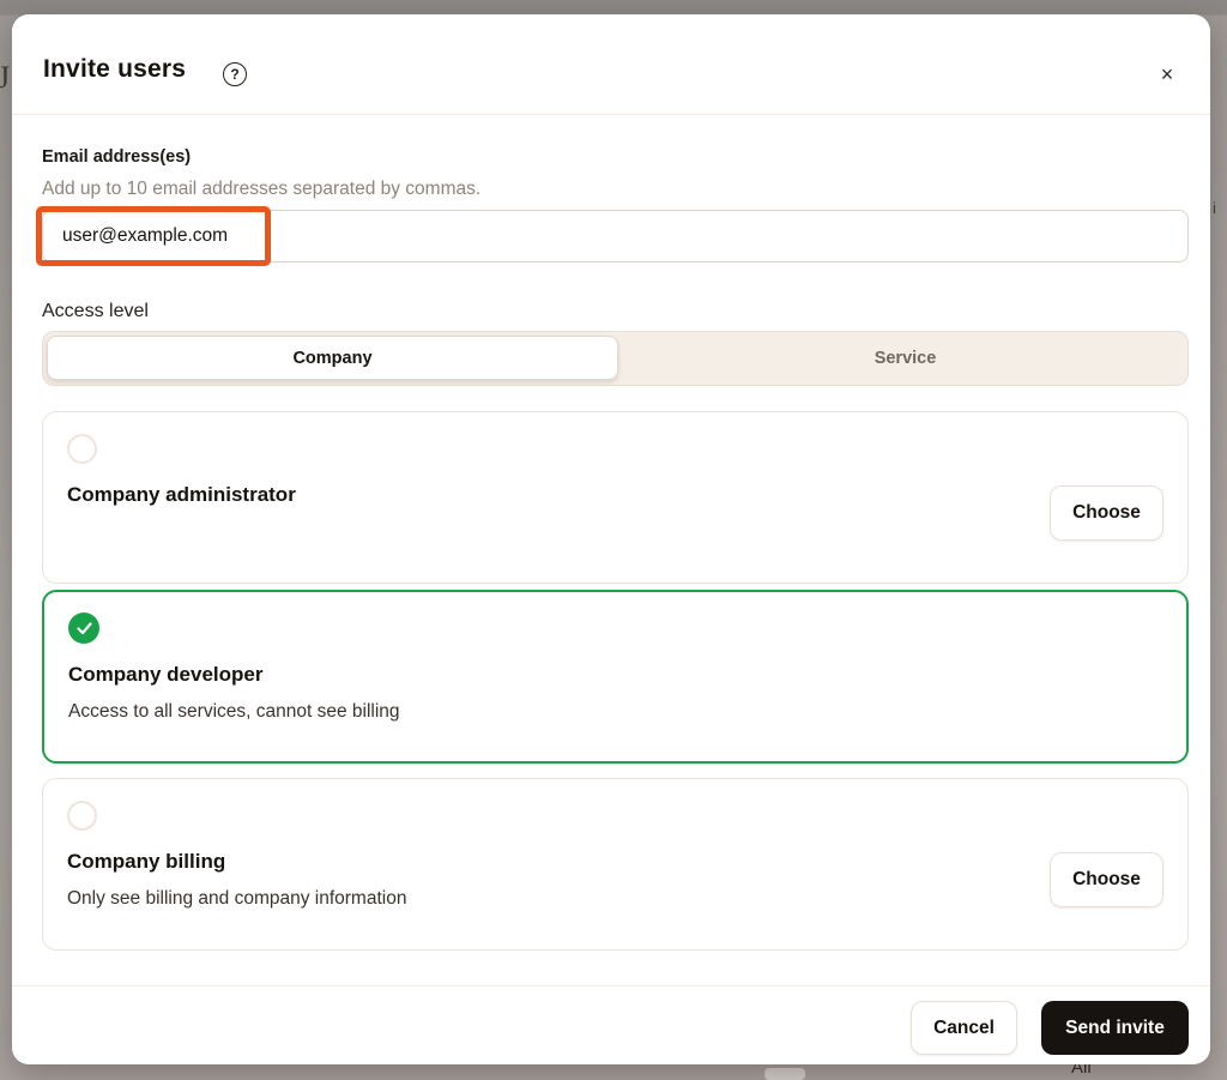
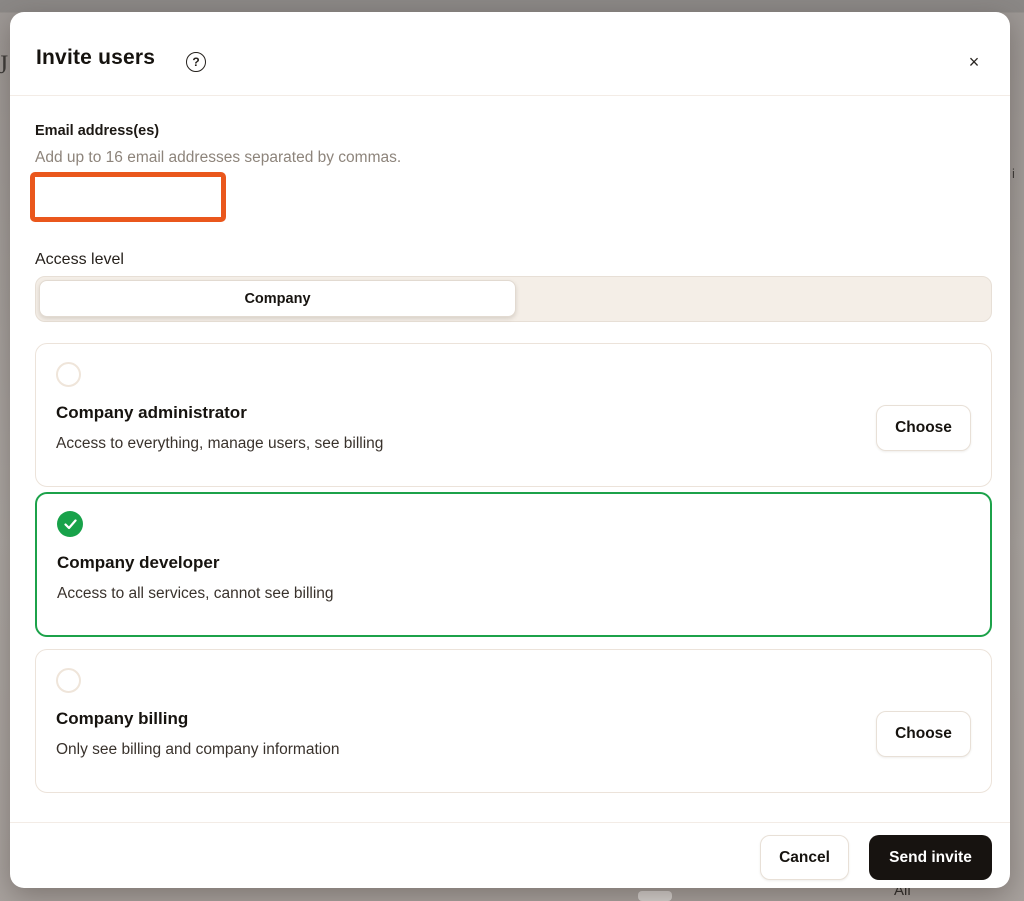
  J
  i
  All
  Invite users
  ?
  ×
  Email address(es)
- Add up to 10 email addresses separated by commas.
+ Add up to 16 email addresses separated by commas.
- user@example.com
  Access level
  Company
- Service
  Company administrator
+ Access to everything, manage users, see billing
  Choose
  Company developer
  Access to all services, cannot see billing
  Company billing
  Only see billing and company information
  Choose
  Cancel
  Send invite
